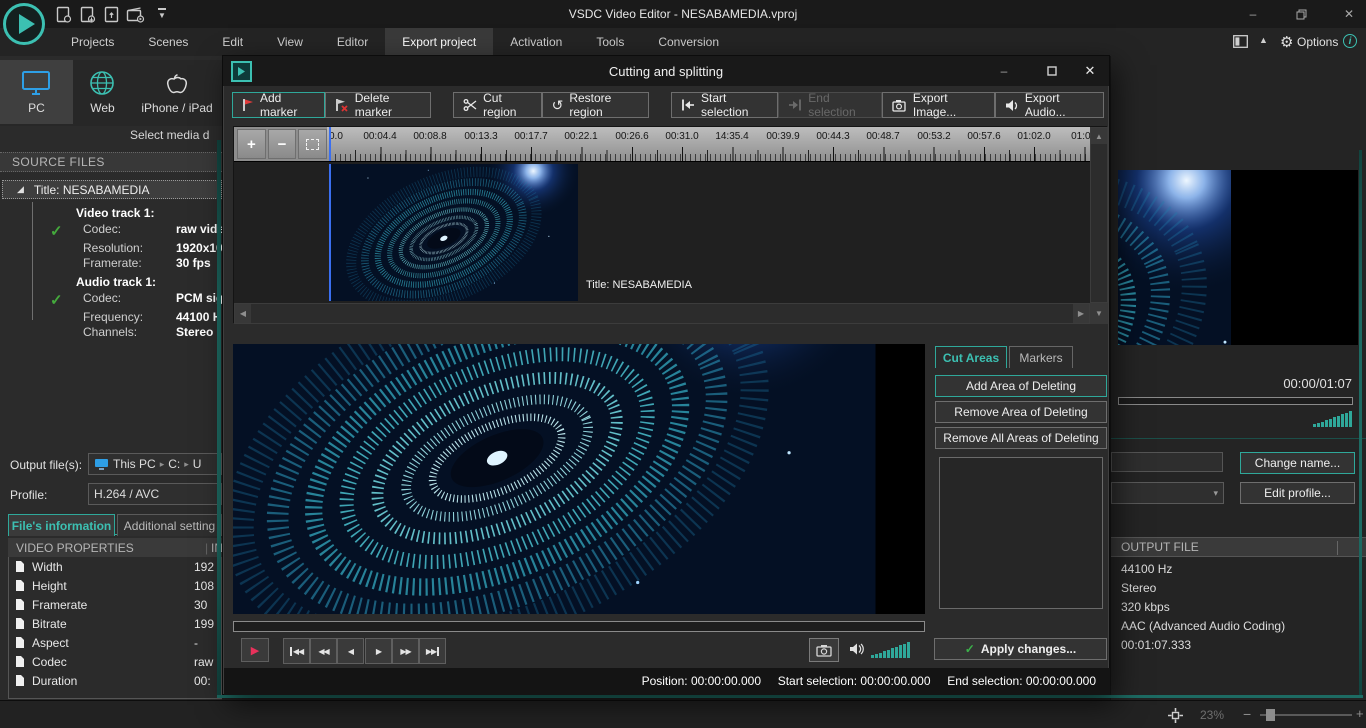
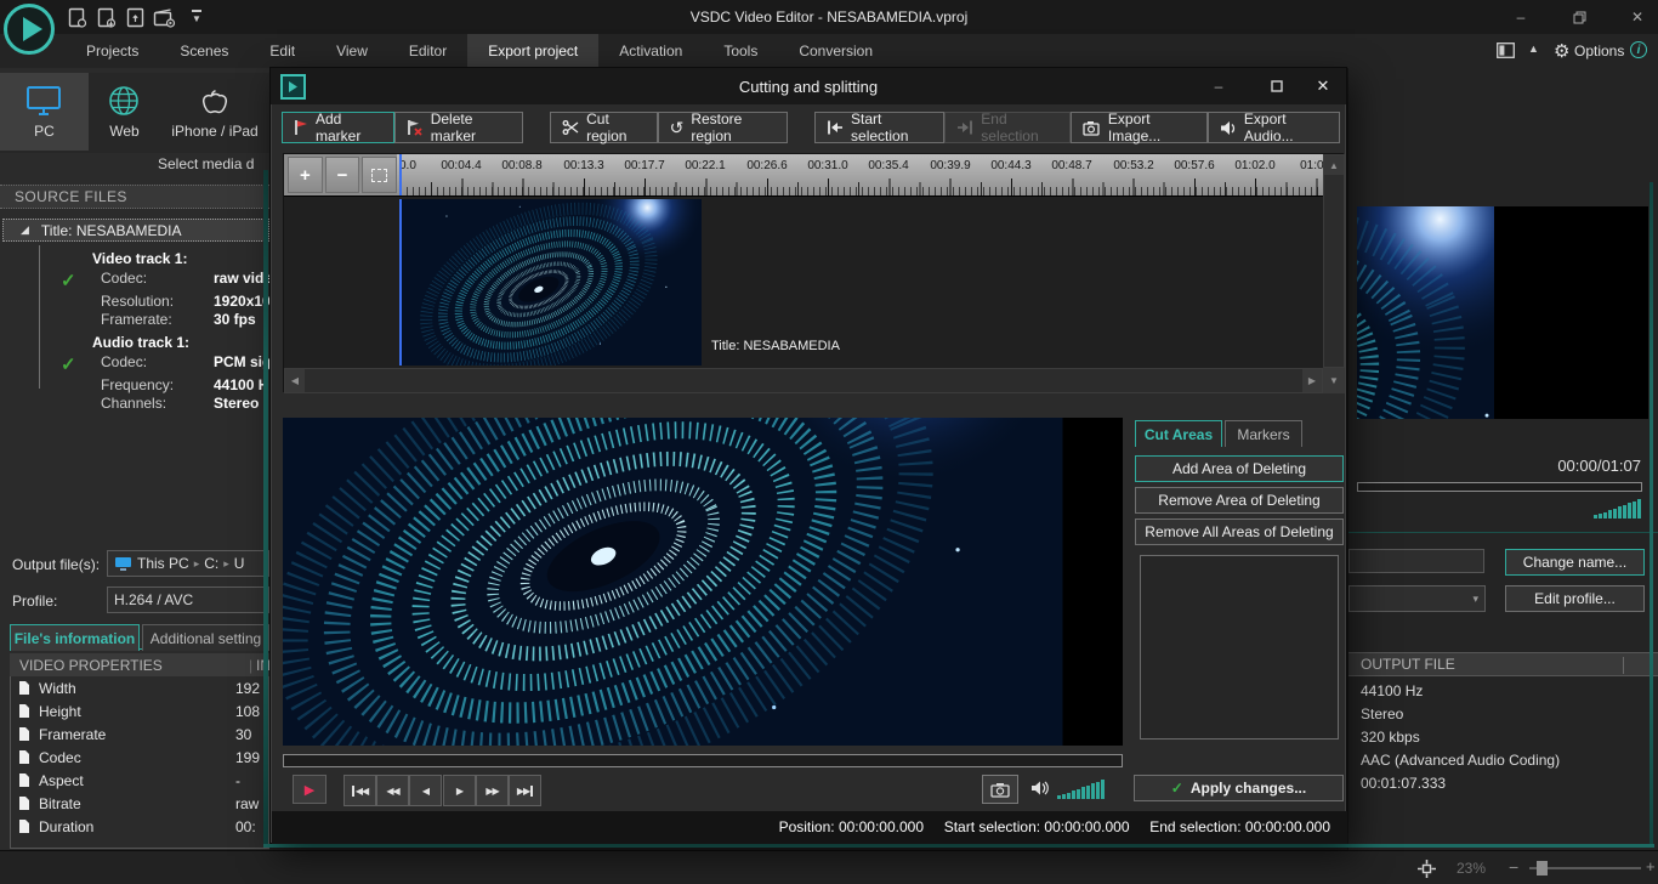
  VSDC Video Editor - NESABAMEDIA.vproj
  ▼
  –
  ✕
  Projects
  Scenes
  Edit
  View
  Editor
  Export project
  Activation
  Tools
  Conversion
  ▲
  ⚙
  Options
  i
  PC
  Web
  iPhone / iPad
  Select media d
  SOURCE FILES
  ◢
  Title: NESABAMEDIA
  Video track 1:
  ✓
  Codec:
  raw vid
  Resolution:
  1920x1
  Framerate:
  30 fps
  Audio track 1:
  ✓
  Codec:
  PCM si
  Frequency:
  44100
  Channels:
  Stereo
  Output file(s):
  This PC
  ▸
  C:
  ▸
  U
  Profile:
  H.264 / AVC
  File's information
  Additional setting
  VIDEO PROPERTIES
  |
  Width
  192
  Height
  108
  Framerate
  30
- Bitrate
+ Codec
  199
  Aspect
  -
- Codec
+ Bitrate
  raw
  Duration
  00:
  00:00/01:07
  Change name...
  ▾
  Edit profile...
  OUTPUT FILE
  44100 Hz
  Stereo
  320 kbps
  AAC (Advanced Audio Coding)
  00:01:07.333
  23%
  −
  +
  Cutting and splitting
  –
  ✕
  Add marker
  Delete marker
  Cut region
  ↺
  Restore region
  Start selection
  End selection
  Export Image...
  Export Audio...
  +
  −
  0.0
  00:04.4
  00:08.8
  00:13.3
  00:17.7
  00:22.1
  00:26.6
  00:31.0
- 14:35.4
+ 00:35.4
  00:39.9
  00:44.3
  00:48.7
  00:53.2
  00:57.6
  01:02.0
  Title: NESABAMEDIA
  ▲
  ◀
  ▶
  ▼
  Cut Areas
  Markers
  Add Area of Deleting
  Remove Area of Deleting
  Remove All Areas of Deleting
  ▶
  ◀◀
  ◀◀
  ◀
  ▶
  ▶▶
  ▶▶
  ✓
  Apply changes...
  Position: 00:00:00.000 Start selection: 00:00:00.000 End selection: 00:00:00.000
